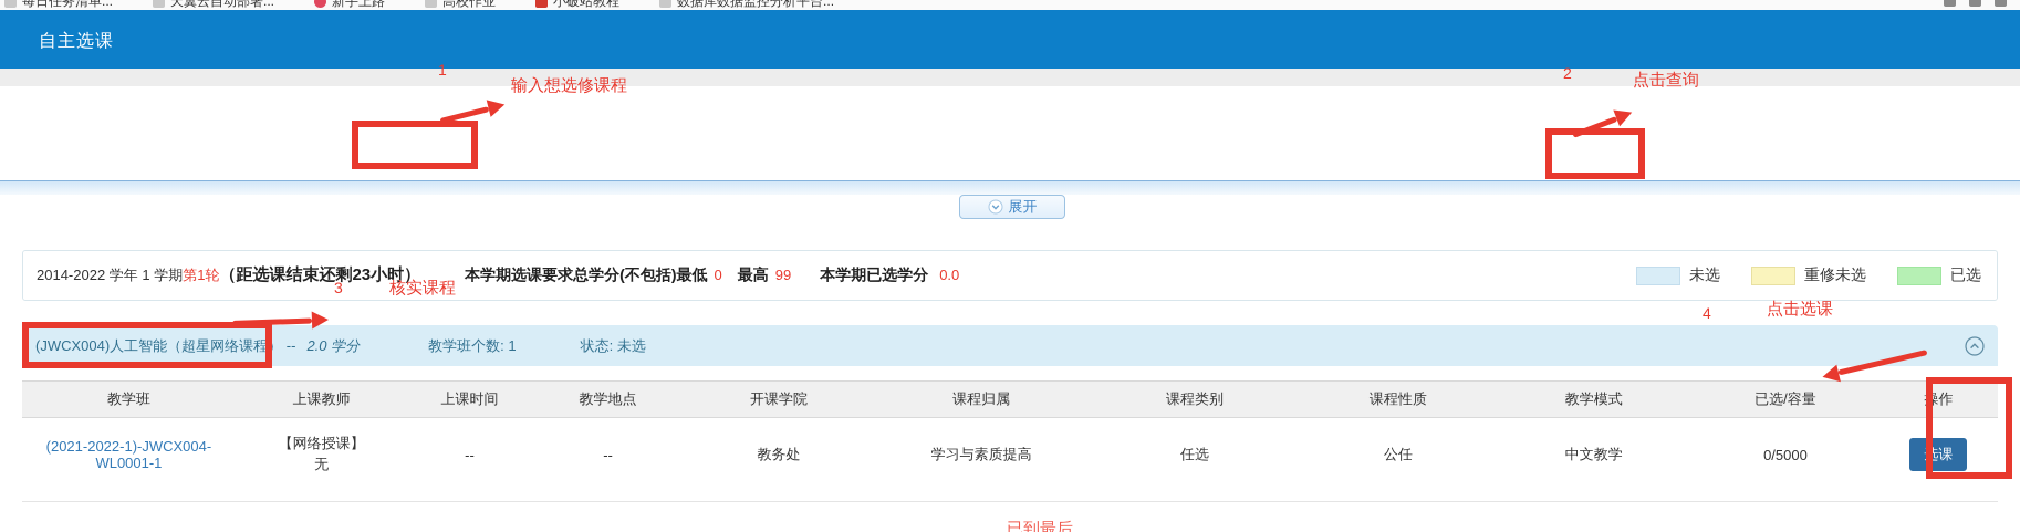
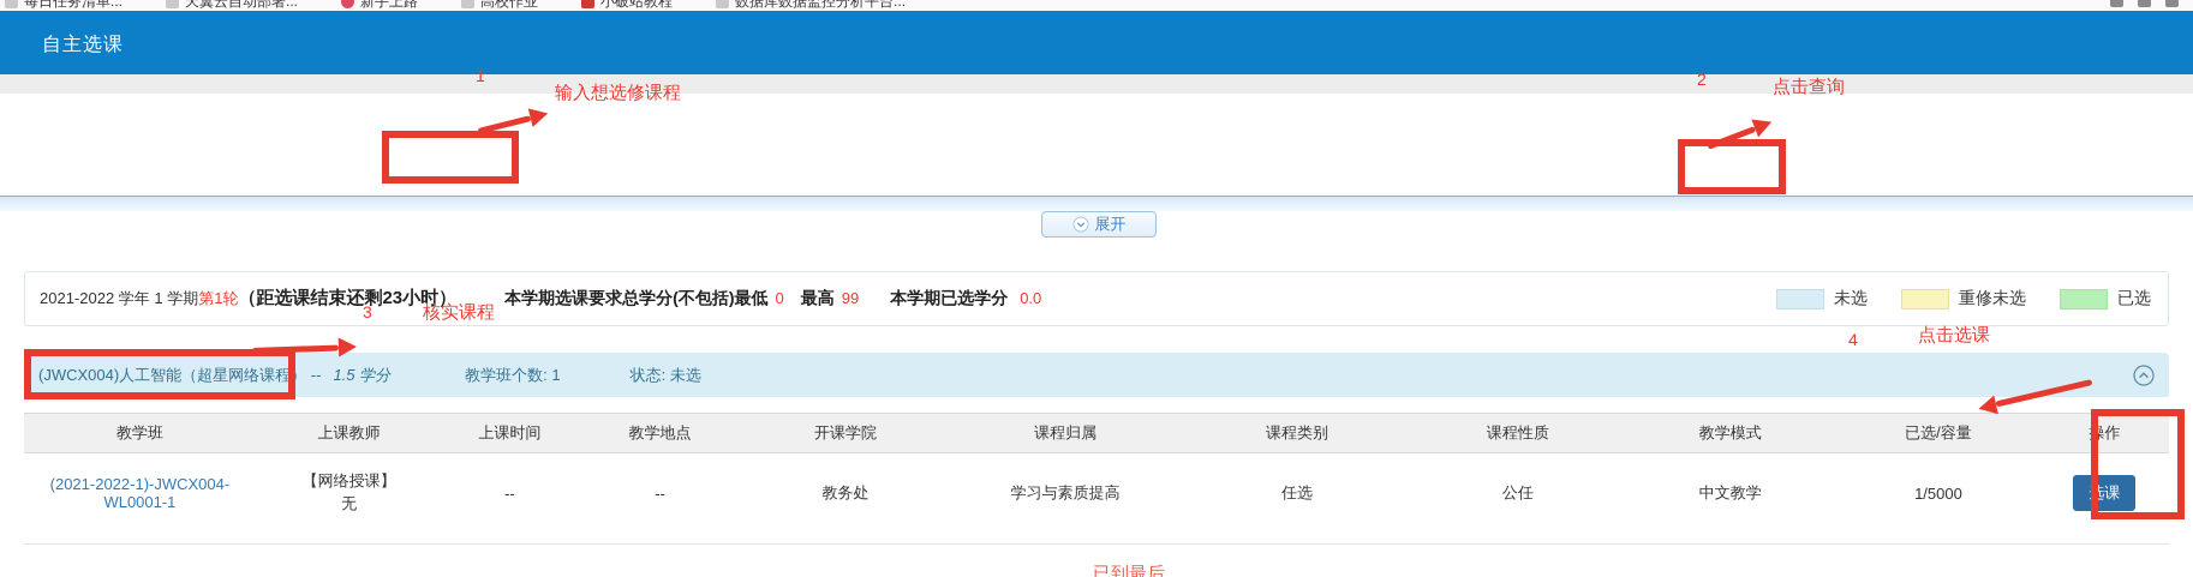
  每日任务清单...
  天翼云自动部署...
  新手上路
  高校作业
  小破站教程
  数据库数据监控分析平台...
  自主选课
  展开
- 2014-2022 学年 1 学期
+ 2021-2022 学年 1 学期
  第1轮
  （距选课结束还剩23小时）
  本学期选课要求总学分(不包括)最低
  0
  最高
  99
  本学期已选学分
  0.0
  未选
  重修未选
  已选
  (JWCX004)人工智能（超星网络课程） --
- 2.0 学分
+ 1.5 学分
  教学班个数: 1
  状态: 未选
  教学班	上课教师	上课时间	教学地点	开课学院	课程归属	课程类别	课程性质	教学模式	已选/容量	操作
- (2021-2022-1)-JWCX004-WL0001-1	【网络授课】 无	--	--	教务处	学习与素质提高	任选	公任	中文教学	0/5000	选课
+ (2021-2022-1)-JWCX004-WL0001-1	【网络授课】 无	--	--	教务处	学习与素质提高	任选	公任	中文教学	1/5000	选课
  1
  输入想选修课程
  2
  点击查询
  3
  核实课程
  4
  点击选课
  已到最后
